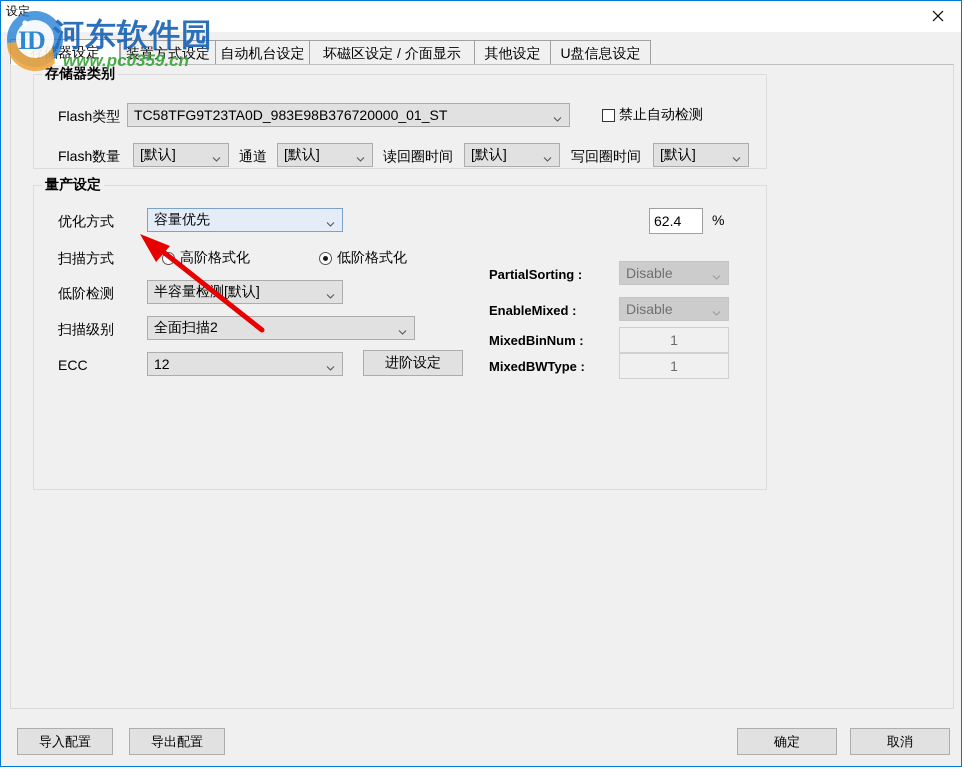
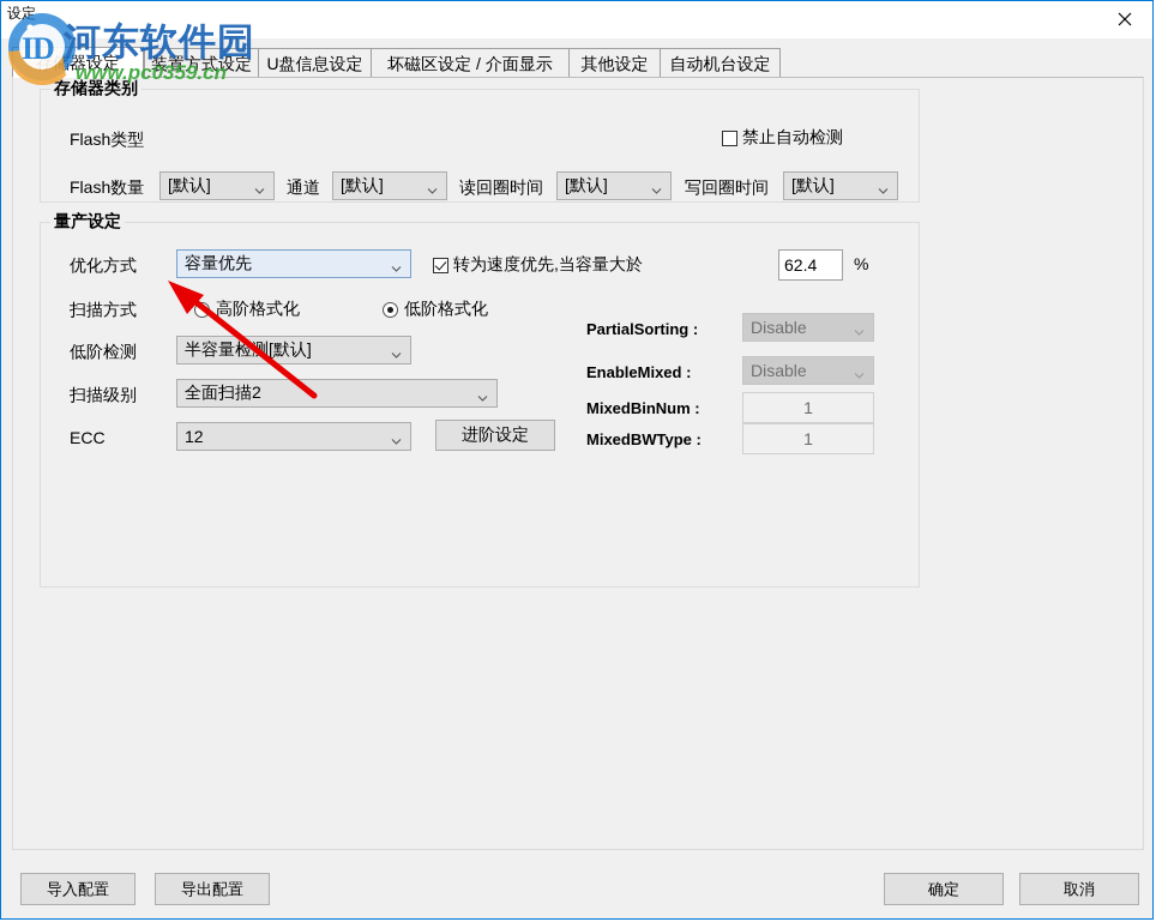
  设定
  存储器设定
  装置方式设定
- 自动机台设定
+ U盘信息设定
  坏磁区设定 / 介面显示
  其他设定
- U盘信息设定
+ 自动机台设定
  存储器类别
  Flash类型
- TC58TFG9T23TA0D_983E98B376720000_01_ST
  禁止自动检测
  Flash数量
  [默认]
  通道
  [默认]
  读回圈时间
  [默认]
  写回圈时间
  [默认]
  量产设定
  优化方式
  容量优先
+ 转为速度优先,当容量大於
  62.4
  %
  扫描方式
  高阶格式化
  低阶格式化
  低阶检测
  半容量检测[默认]
  扫描级别
  全面扫描2
  ECC
  12
  进阶设定
  PartialSorting :
  Disable
  EnableMixed :
  Disable
  MixedBinNum :
  1
  MixedBWType :
  1
  导入配置
  导出配置
  确定
  取消
  I
  D
  河东软件园
  www.pc0359.cn
